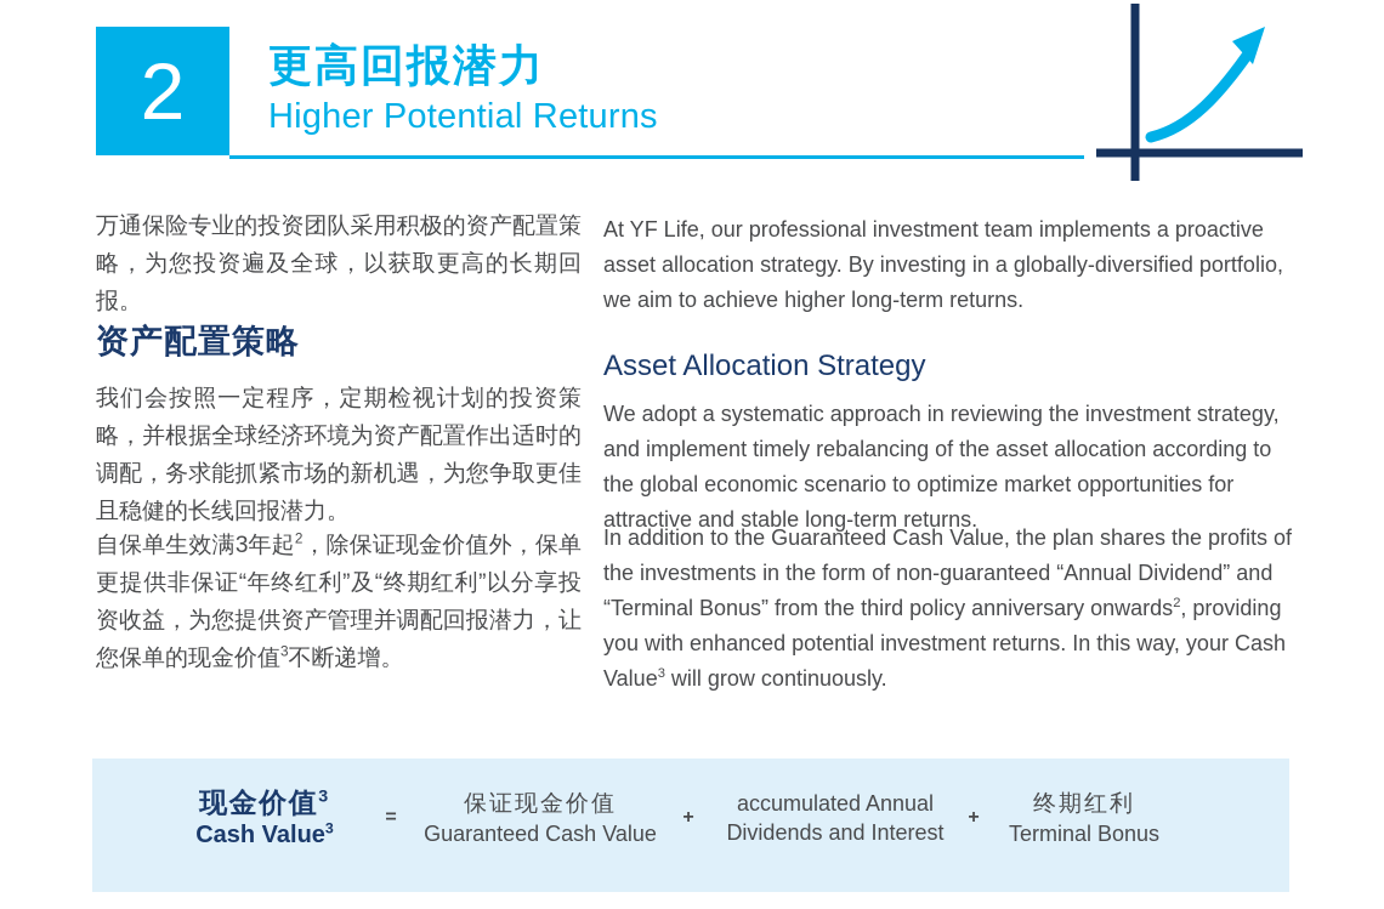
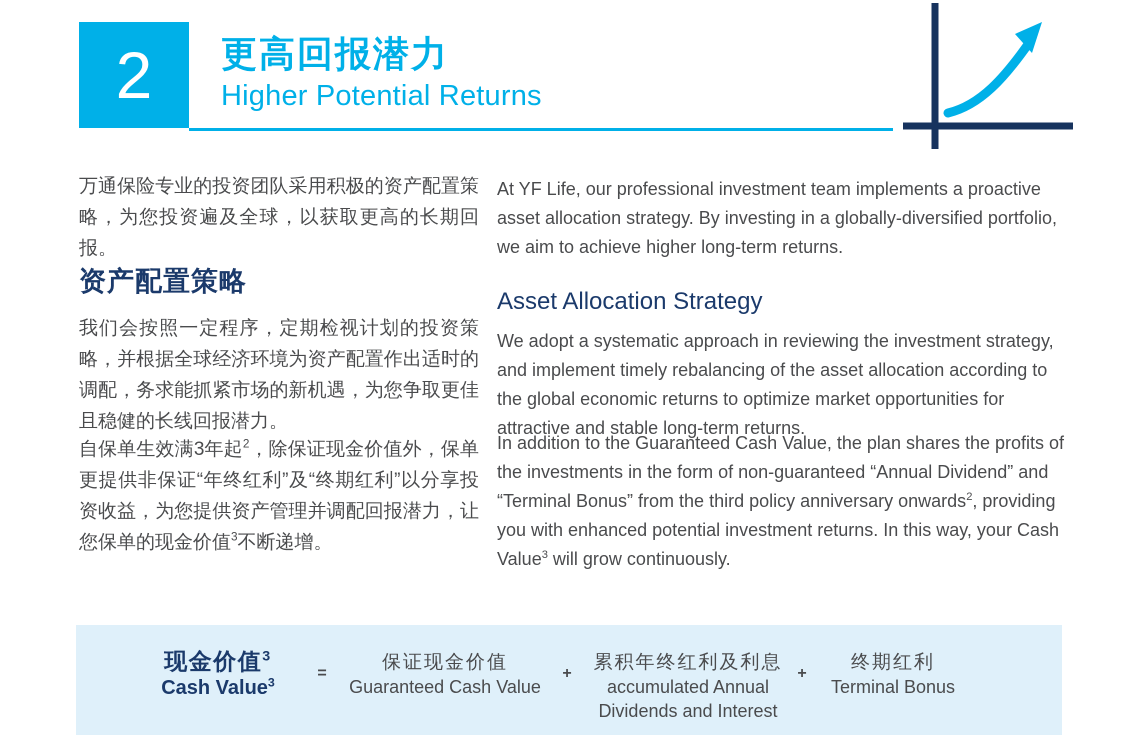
  2
  更高回报潜力
  Higher Potential Returns
  万通保险专业的投资团队采用积极的资产配置策略，为您投资遍及全球，以获取更高的长期回报。
  资产配置策略
  我们会按照一定程序，定期检视计划的投资策略，并根据全球经济环境为资产配置作出适时的调配，务求能抓紧市场的新机遇，为您争取更佳且稳健的长线回报潜力。
  自保单生效满3年起2，除保证现金价值外，保单更提供非保证“年终红利”及“终期红利”以分享投资收益，为您提供资产管理并调配回报潜力，让您保单的现金价值3不断递增。
  At YF Life, our professional investment team implements a proactive asset allocation strategy. By investing in a globally-diversified portfolio, we aim to achieve higher long-term returns.
  Asset Allocation Strategy
- We adopt a systematic approach in reviewing the investment strategy, and implement timely rebalancing of the asset allocation according to the global economic scenario to optimize market opportunities for attractive and stable long-term returns.
+ We adopt a systematic approach in reviewing the investment strategy, and implement timely rebalancing of the asset allocation according to the global economic returns to optimize market opportunities for attractive and stable long-term returns.
  In addition to the Guaranteed Cash Value, the plan shares the profits of the investments in the form of non-guaranteed “Annual Dividend” and “Terminal Bonus” from the third policy anniversary onwards2, providing you with enhanced potential investment returns. In this way, your Cash Value3 will grow continuously.
  现金价值3
  Cash Value3
  =
  保证现金价值
  Guaranteed Cash Value
  +
+ 累积年终红利及利息
  accumulated Annual Dividends and Interest
  +
  终期红利
  Terminal Bonus
